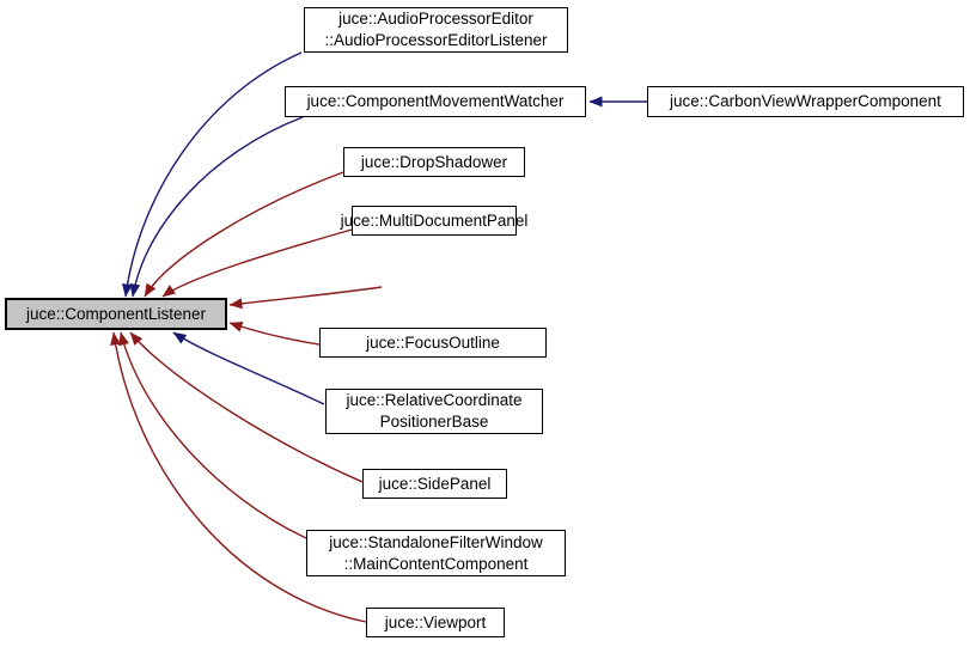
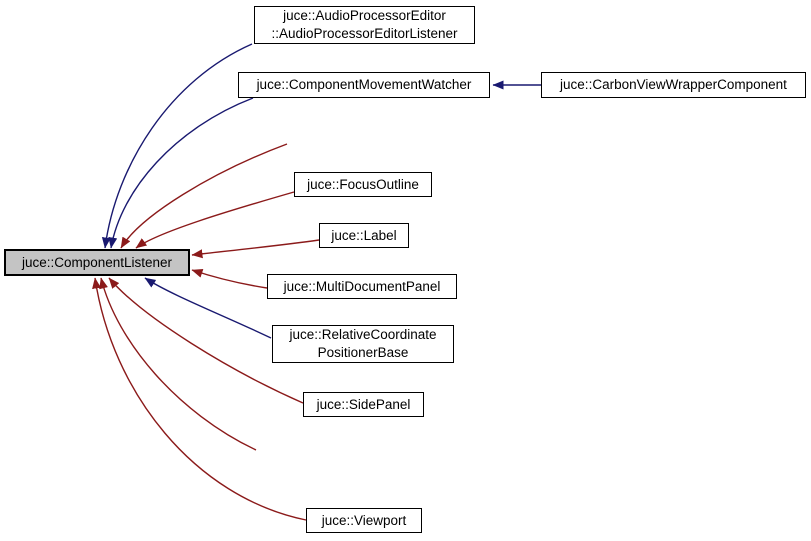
  juce::ComponentListener
  juce::AudioProcessorEditor
  ::AudioProcessorEditorListener
  juce::ComponentMovementWatcher
  juce::CarbonViewWrapperComponent
- juce::DropShadower
- juce::MultiDocumentPanel
+ juce::FocusOutline
+ juce::Label
- juce::FocusOutline
+ juce::MultiDocumentPanel
  juce::RelativeCoordinate
  PositionerBase
  juce::SidePanel
- juce::StandaloneFilterWindow
- ::MainContentComponent
  juce::Viewport
